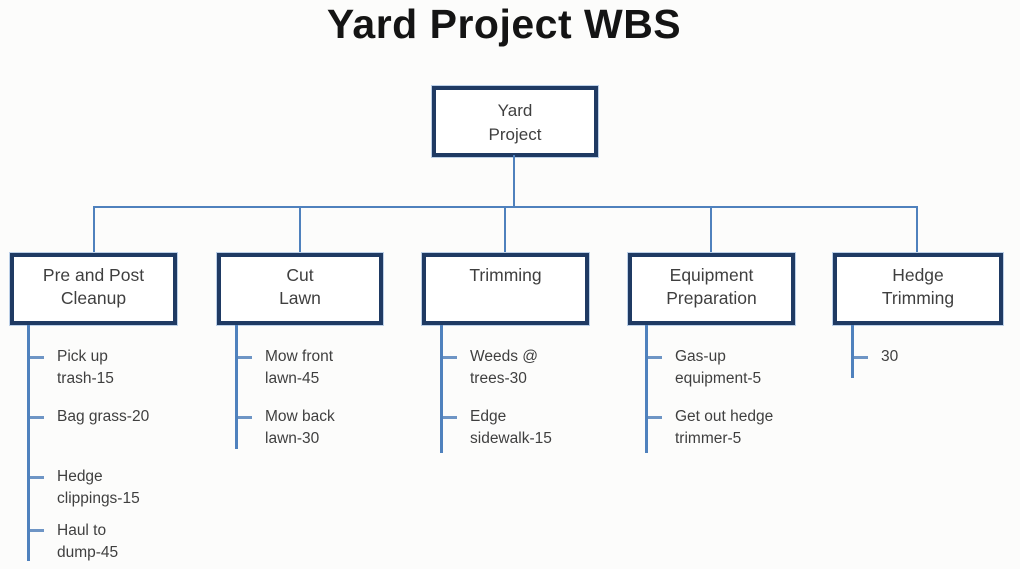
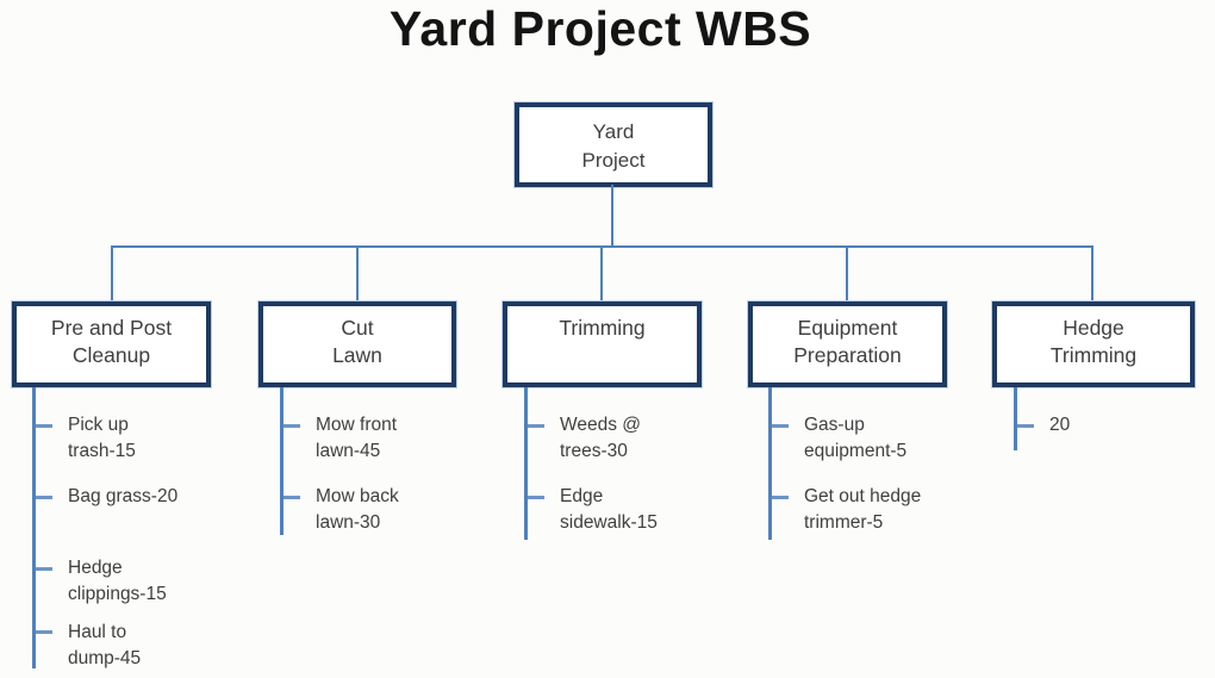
  Yard Project WBS
  Yard
  Project
  Pre and Post
  Cleanup
  Pick up
  trash-15
  Bag grass-20
  Hedge
  clippings-15
  Haul to
  dump-45
  Cut
  Lawn
  Mow front
  lawn-45
  Mow back
  lawn-30
  Trimming
  Weeds @
  trees-30
  Edge
  sidewalk-15
  Equipment
  Preparation
  Gas-up
  equipment-5
  Get out hedge
  trimmer-5
  Hedge
  Trimming
- 30
+ 20
